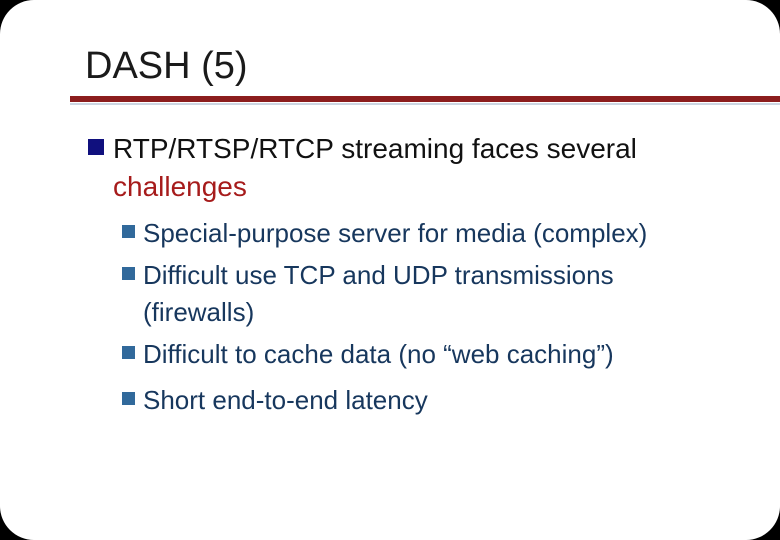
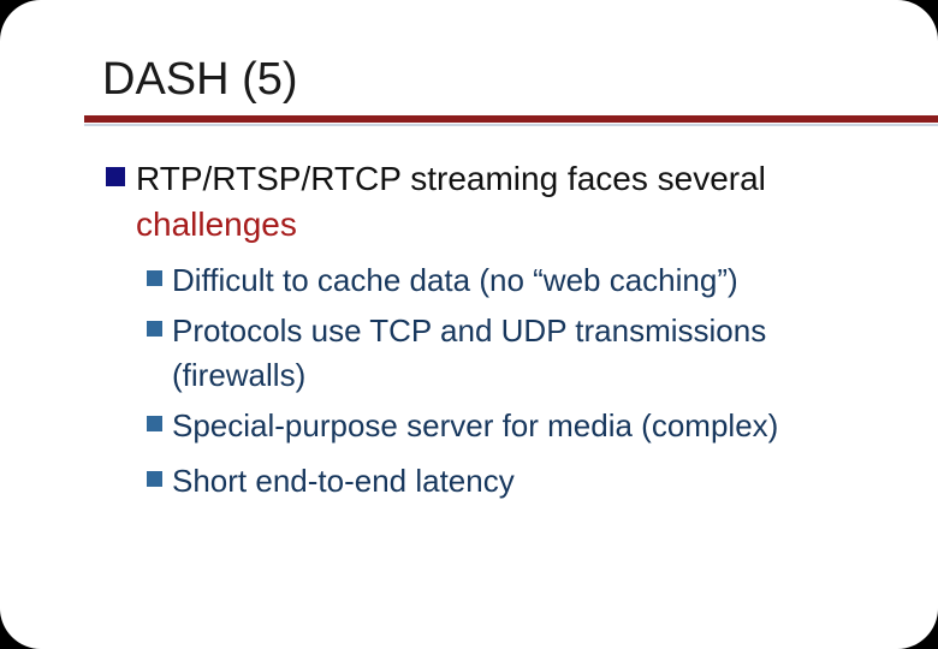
  DASH (5)
  RTP/RTSP/RTCP streaming faces several
  challenges
- Special-purpose server for media (complex)
+ Difficult to cache data (no “web caching”)
- Difficult use TCP and UDP transmissions
+ Protocols use TCP and UDP transmissions
  (firewalls)
- Difficult to cache data (no “web caching”)
+ Special-purpose server for media (complex)
  Short end-to-end latency
